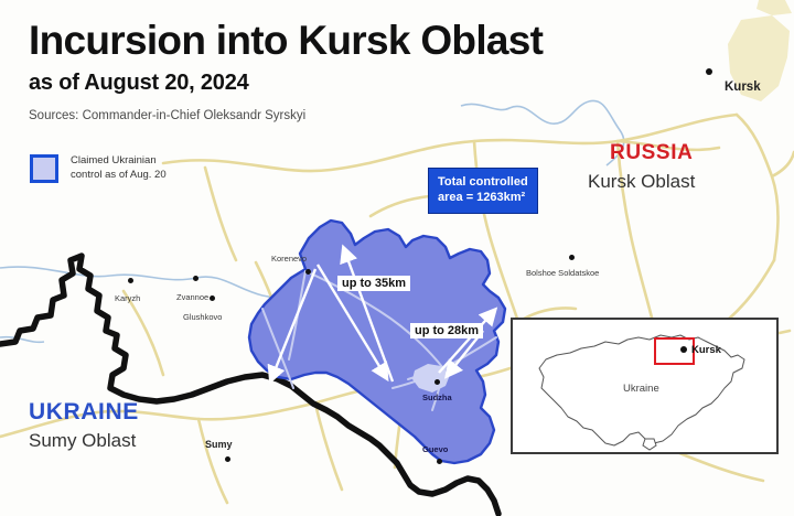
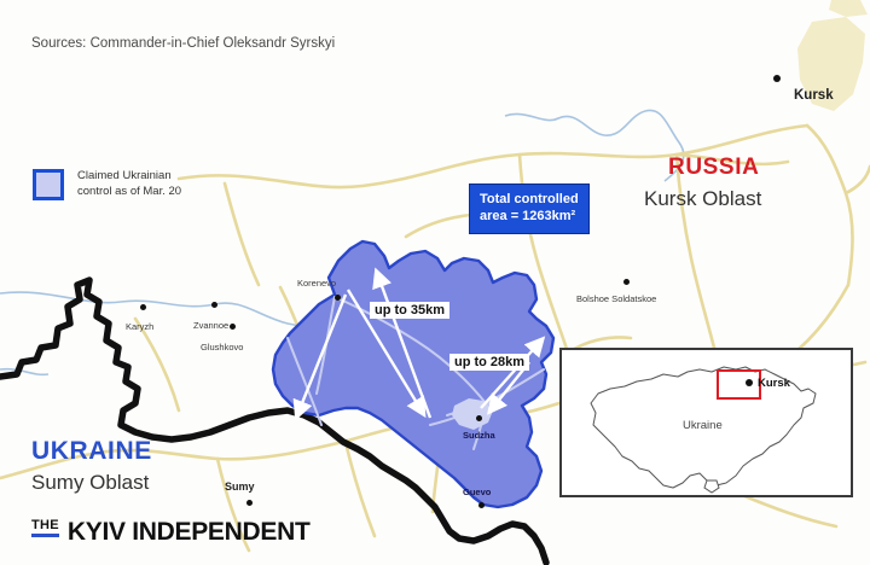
- Incursion into Kursk Oblast
- as of August 20, 2024
  Sources: Commander-in-Chief Oleksandr Syrskyi
  Claimed Ukrainian
- control as of Aug. 20
+ control as of Mar. 20
  Total controlled
  area = 1263km²
  RUSSIA
  Kursk Oblast
  UKRAINE
  Sumy Oblast
  up to 35km
  up to 28km
  Karyzh
  Zvannoe
  Glushkovo
  Korenevo
  Bolshoe Soldatskoe
  Sudzha
  Guevo
  Kursk
  Sumy
  Kursk
  Ukraine
+ THE
+ KYIV INDEPENDENT
